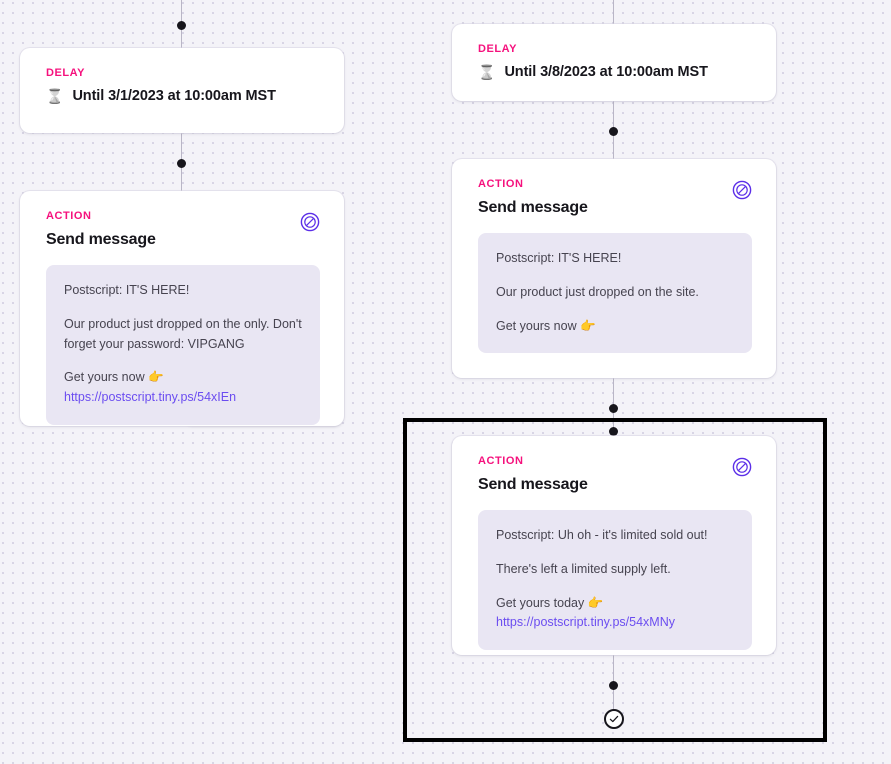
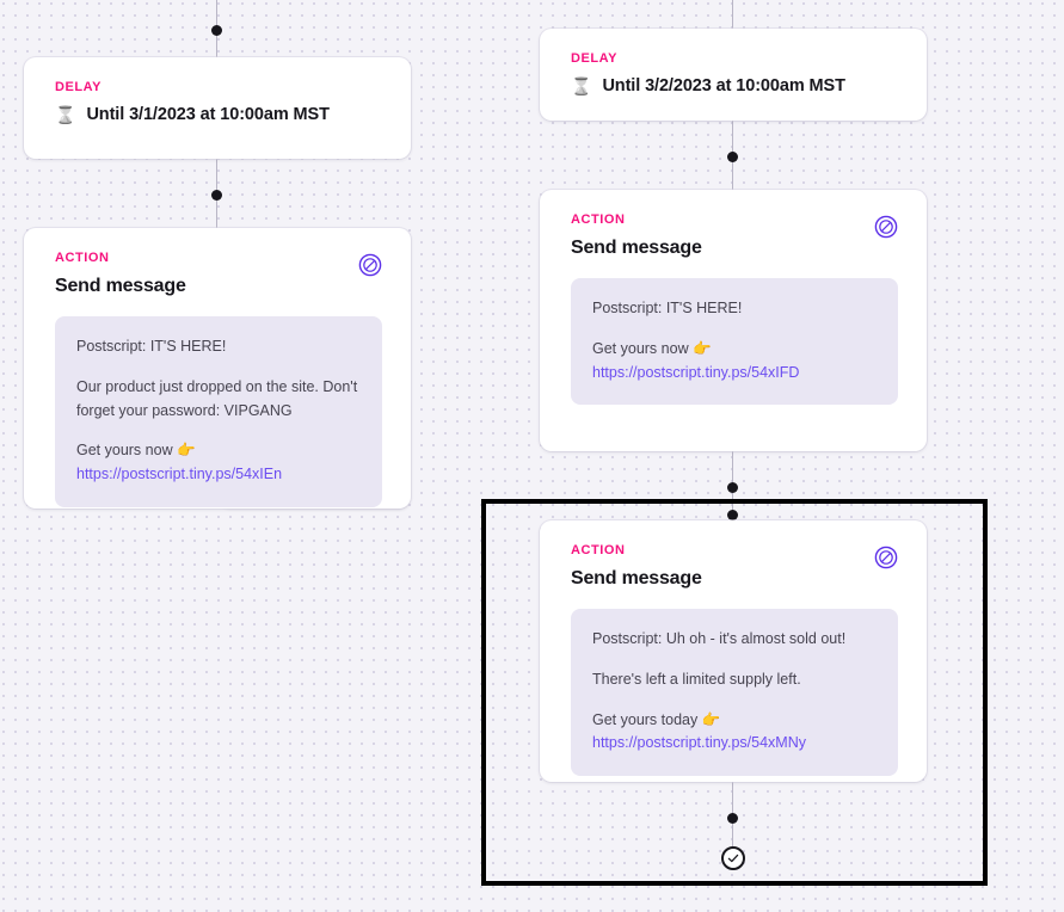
  DELAY
  ⌛
  Until 3/1/2023 at 10:00am MST
  ACTION
  Send message
  Postscript: IT'S HERE!
- Our product just dropped on the only. Don't forget your password: VIPGANG
+ Our product just dropped on the site. Don't forget your password: VIPGANG
  Get yours now 👉
  https://postscript.tiny.ps/54xIEn
  DELAY
  ⌛
- Until 3/8/2023 at 10:00am MST
+ Until 3/2/2023 at 10:00am MST
  ACTION
  Send message
  Postscript: IT'S HERE!
- Our product just dropped on the site.
  Get yours now 👉
+ https://postscript.tiny.ps/54xIFD
  ACTION
  Send message
- Postscript: Uh oh - it's limited sold out!
+ Postscript: Uh oh - it's almost sold out!
  There's left a limited supply left.
  Get yours today 👉
  https://postscript.tiny.ps/54xMNy
